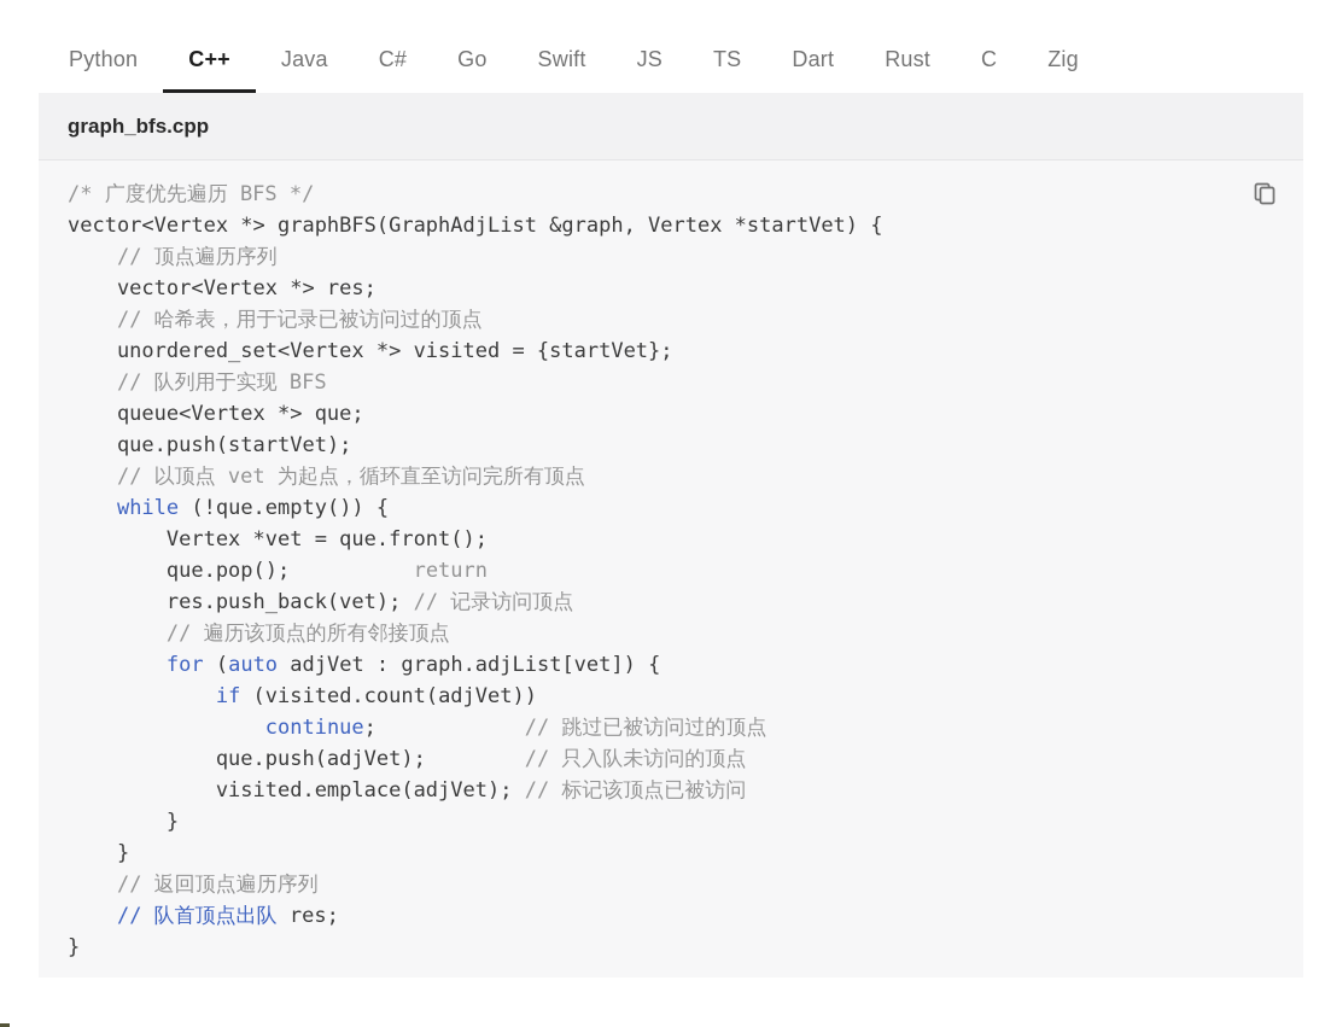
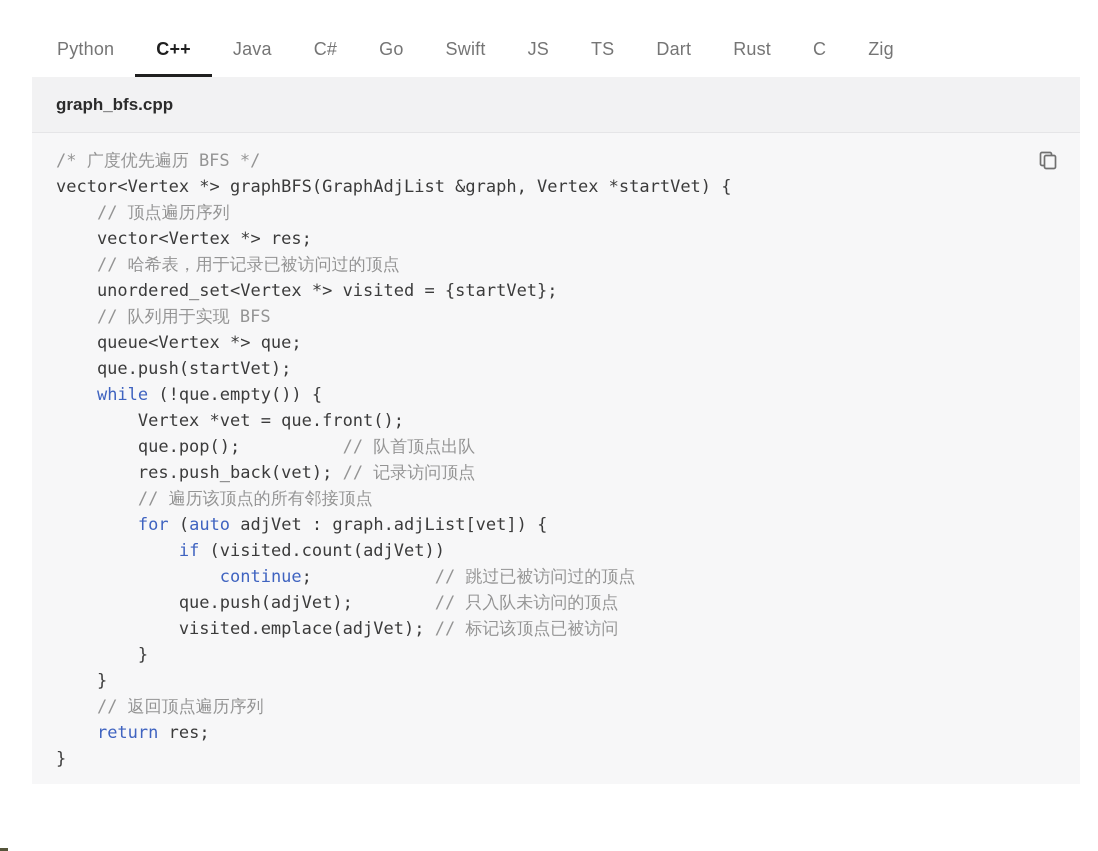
  Python
  C++
  Java
  C#
  Go
  Swift
  JS
  TS
  Dart
  Rust
  C
  Zig
  graph_bfs.cpp
  /* 广度优先遍历 BFS */
  vector<Vertex *> graphBFS(GraphAdjList &graph, Vertex *startVet) {
  // 顶点遍历序列
  vector<Vertex *> res;
  // 哈希表，用于记录已被访问过的顶点
  unordered_set<Vertex *> visited = {startVet};
  // 队列用于实现 BFS
  queue<Vertex *> que;
  que.push(startVet);
- // 以顶点 vet 为起点，循环直至访问完所有顶点
  while (!que.empty()) {
  Vertex *vet = que.front();
- que.pop(); return
+ que.pop(); // 队首顶点出队
  res.push_back(vet); // 记录访问顶点
  // 遍历该顶点的所有邻接顶点
  for (auto adjVet : graph.adjList[vet]) {
  if (visited.count(adjVet))
  continue; // 跳过已被访问过的顶点
  que.push(adjVet); // 只入队未访问的顶点
  visited.emplace(adjVet); // 标记该顶点已被访问
  }
  }
  // 返回顶点遍历序列
- // 队首顶点出队 res;
+ return res;
  }
